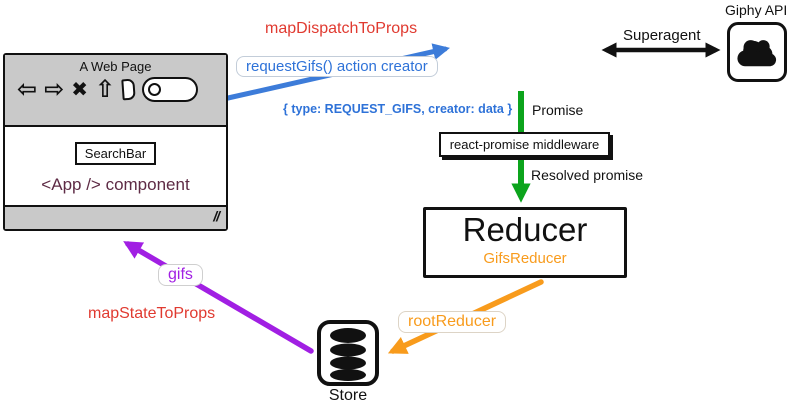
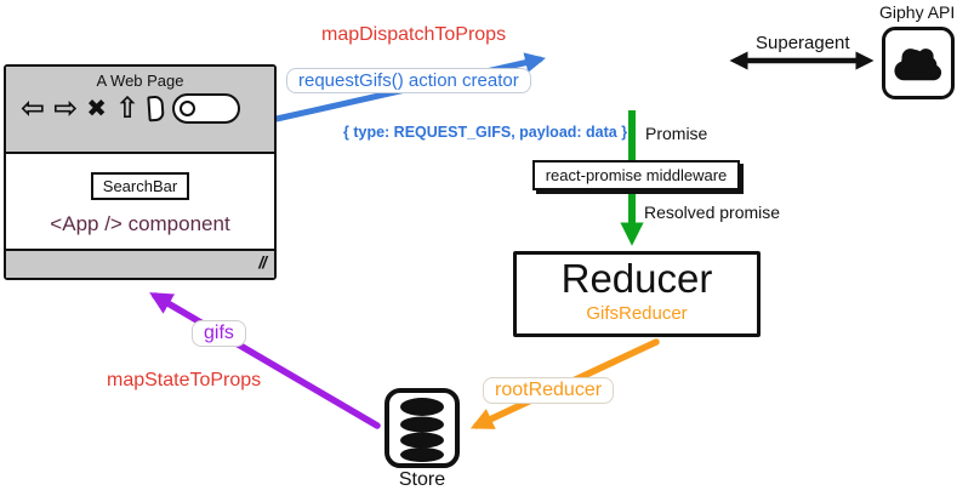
  A Web Page
  ⇦
  ⇨
  ✖
  ⇧
  SearchBar
  <App /> component
  //
  Giphy API
  react-promise middleware
  Reducer
  GifsReducer
  Store
  mapDispatchToProps
  requestGifs() action creator
- { type: REQUEST_GIFS, creator: data }
+ { type: REQUEST_GIFS, payload: data }
  Superagent
  Promise
  Resolved promise
  rootReducer
  gifs
  mapStateToProps
